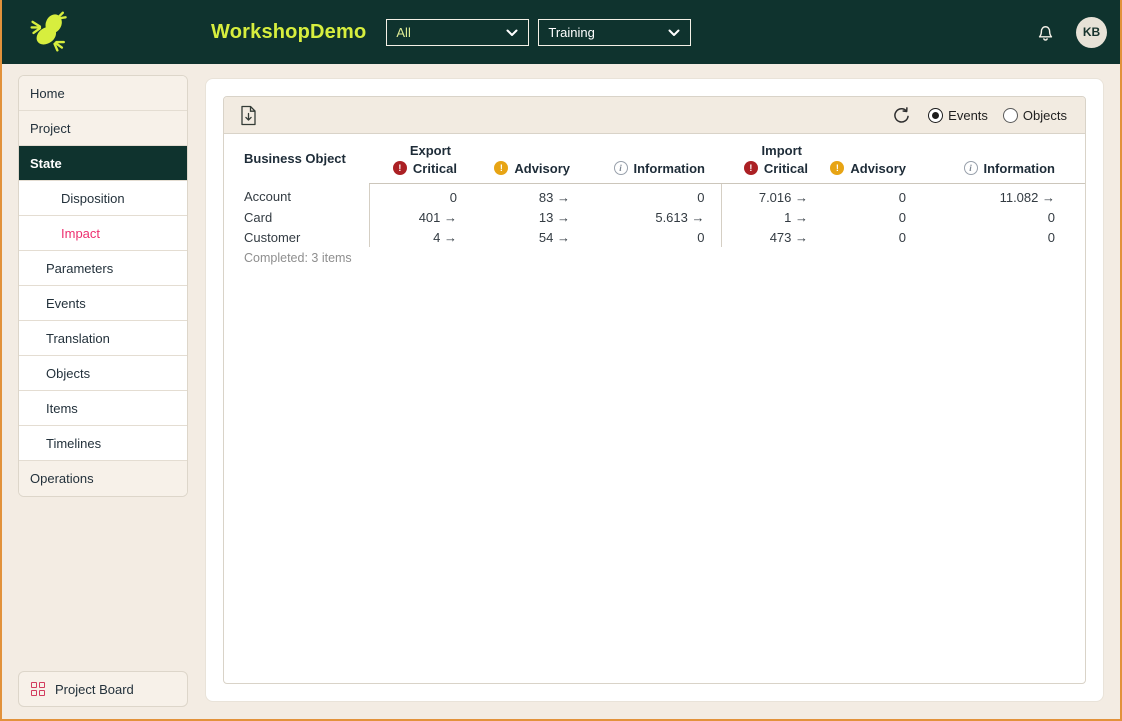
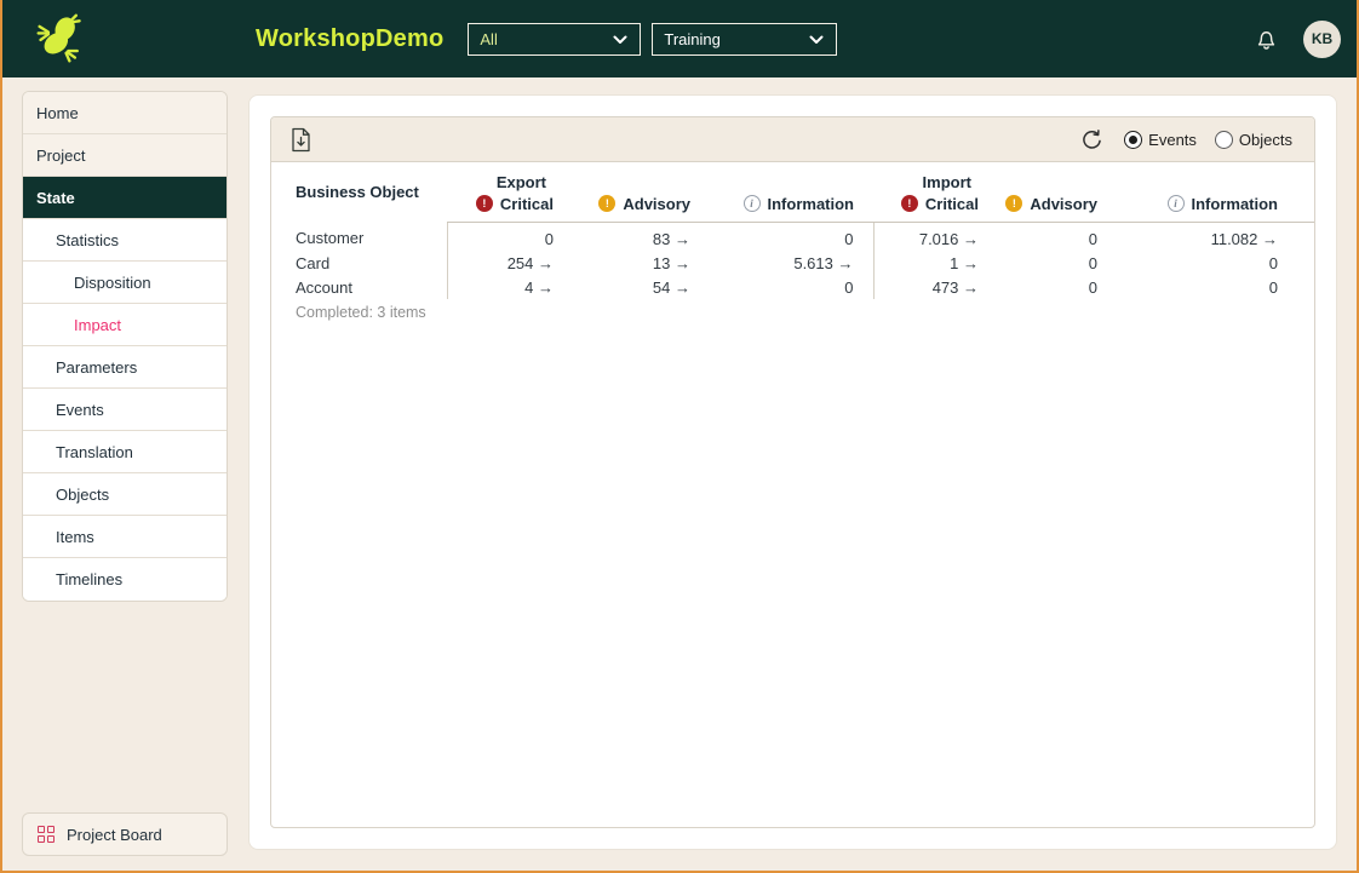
  WorkshopDemo
  All
  Training
  KB
  Home
  Project
  State
+ Statistics
  Disposition
  Impact
  Parameters
  Events
  Translation
  Objects
  Items
  Timelines
- Operations
  Project Board
  Events
  Objects
  Business Object	Export			Import
  ! Critical	! Advisory	i Information	! Critical	! Advisory	i Information
- Account	0	83 →	0	7.016 →	0	11.082 →
+ Customer	0	83 →	0	7.016 →	0	11.082 →
- Card	401 →	13 →	5.613 →	1 →	0	0
+ Card	254 →	13 →	5.613 →	1 →	0	0
- Customer	4 →	54 →	0	473 →	0	0
+ Account	4 →	54 →	0	473 →	0	0
  Completed: 3 items
